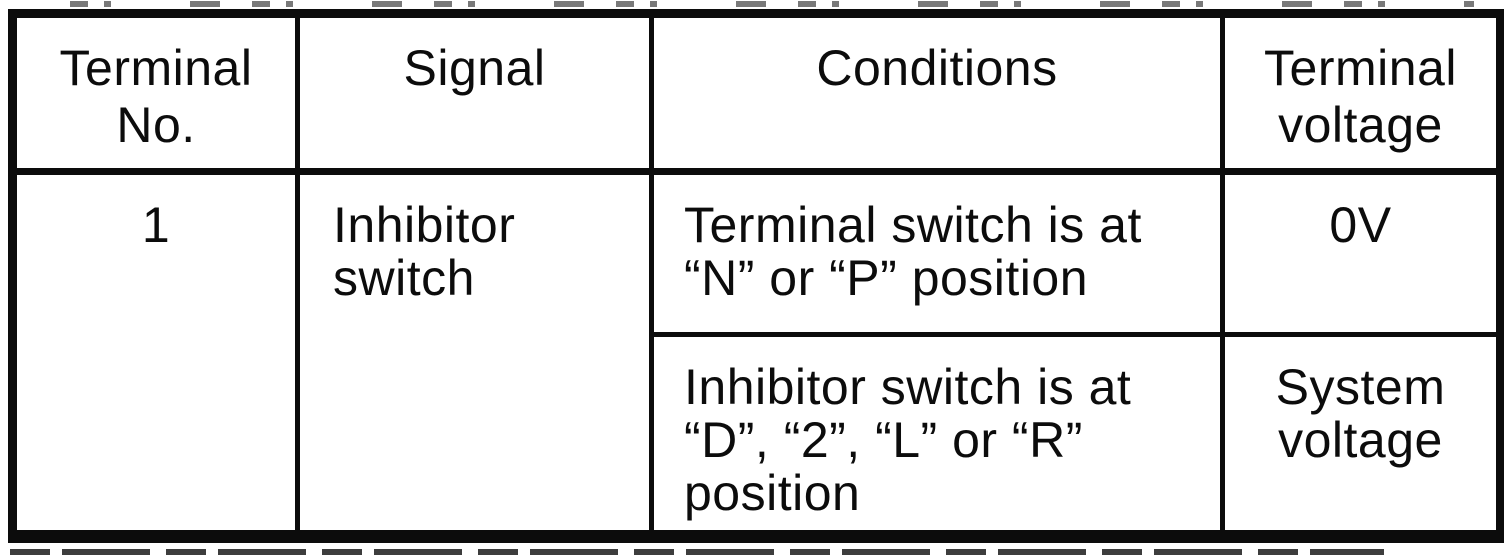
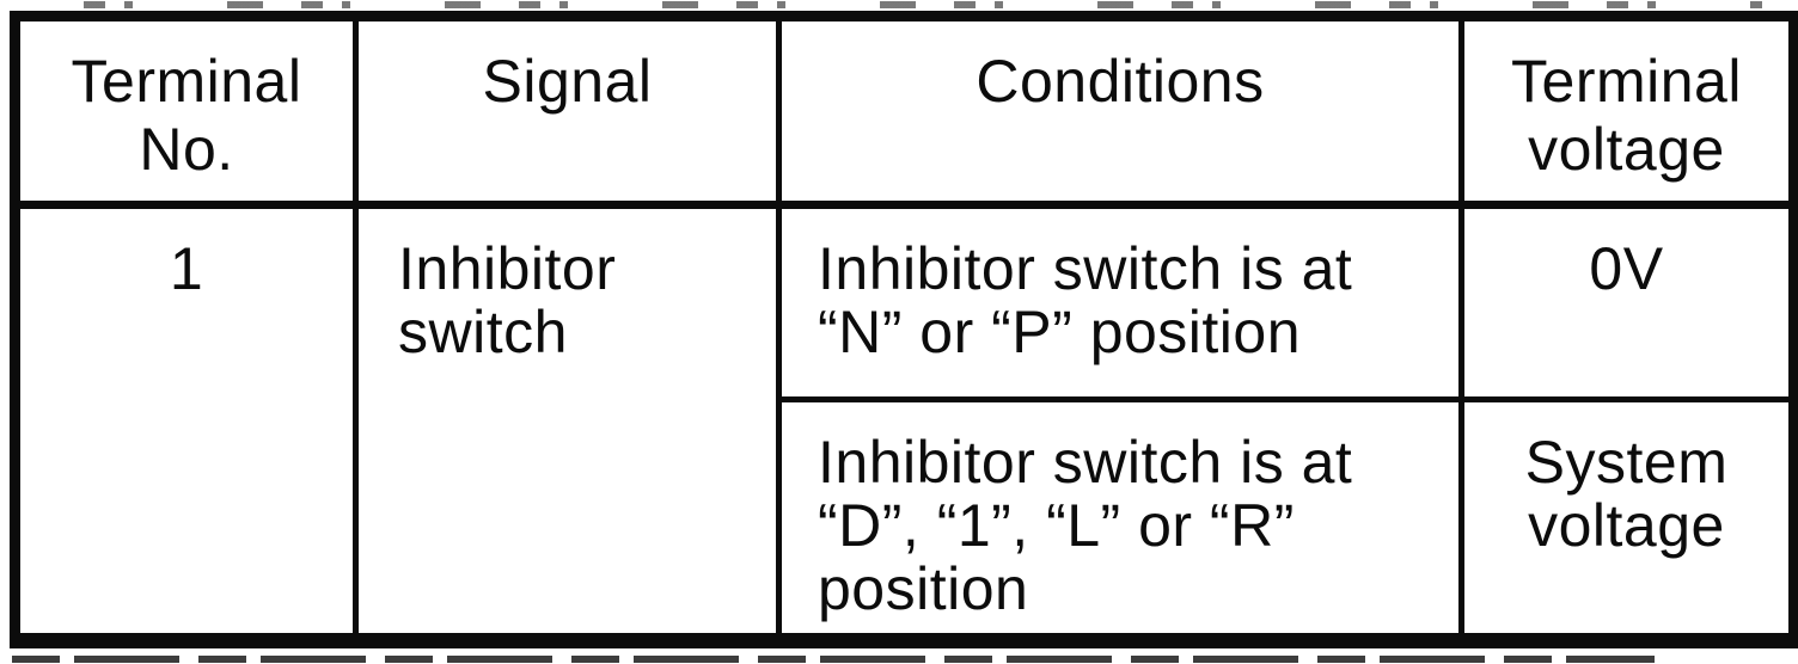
  Terminal No.	Signal	Conditions	Terminal voltage
- 1	Inhibitor switch	Terminal switch is at “N” or “P” position	0V
+ 1	Inhibitor switch	Inhibitor switch is at “N” or “P” position	0V
- Inhibitor switch is at “D”, “2”, “L” or “R” position	System voltage
+ Inhibitor switch is at “D”, “1”, “L” or “R” position	System voltage
